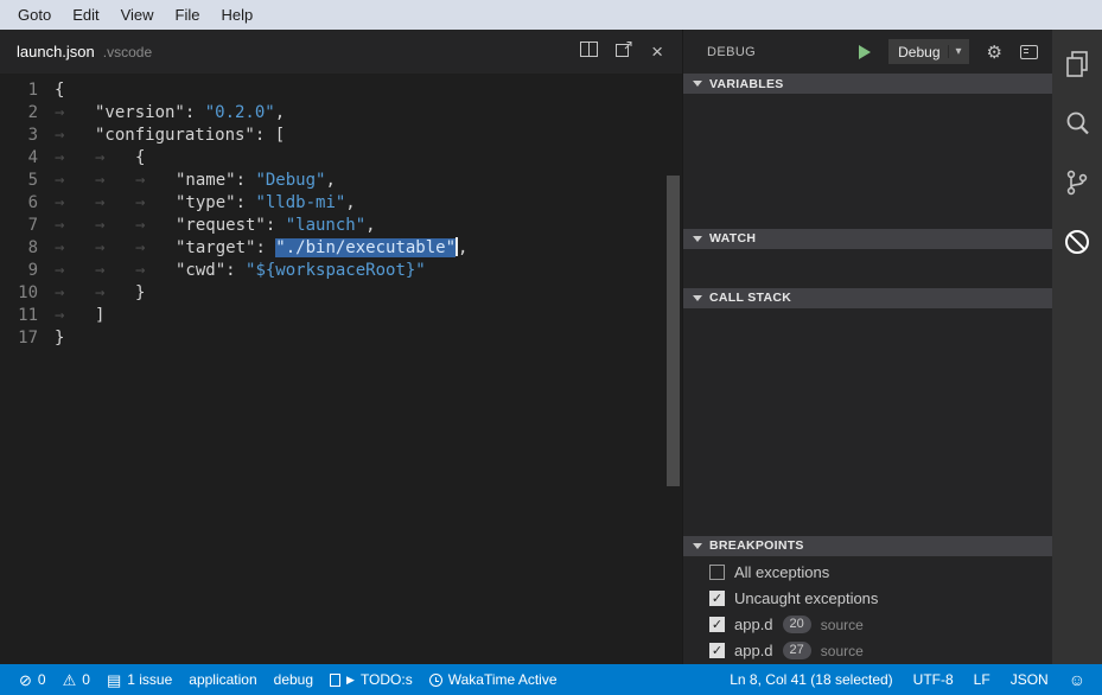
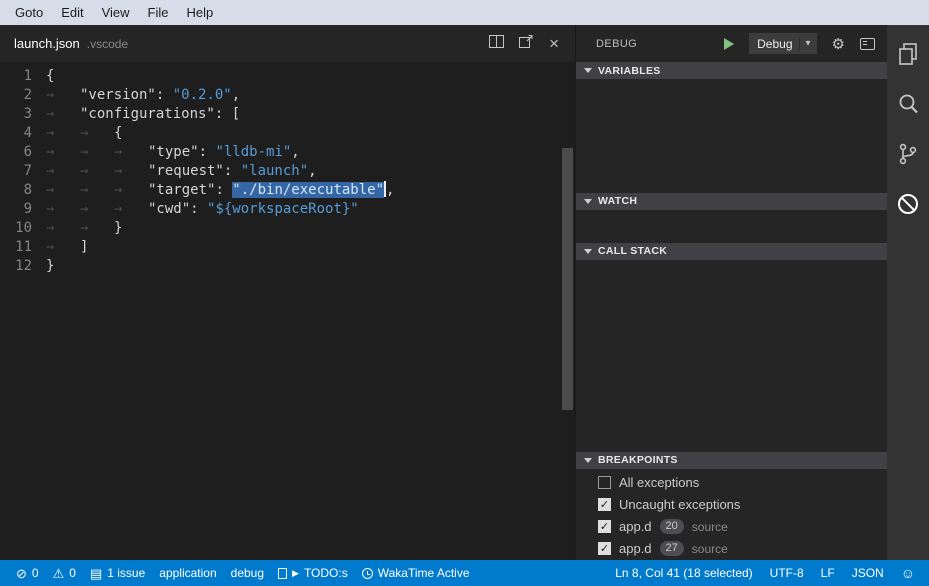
  Goto
  Edit
  View
  File
  Help
  launch.json
  .vscode
  ×
  1
  {
  2
  → "version": "0.2.0",
  3
  → "configurations": [
  4
  → → {
- 5
- → → → "name": "Debug",
  6
  → → → "type": "lldb-mi",
  7
  → → → "request": "launch",
  8
  → → → "target": "./bin/executable" ,
  9
  → → → "cwd": "${workspaceRoot}"
  10
  → → }
  11
  → ]
- 17
+ 12
  }
  DEBUG
  Debug
  ▾
  ⚙
  VARIABLES
  WATCH
  CALL STACK
  BREAKPOINTS
  All exceptions
  ✓
  Uncaught exceptions
  ✓
  app.d
  20
  source
  ✓
  app.d
  27
  source
  ⊘
  0
  ⚠
  0
  ▤
  1 issue
  application
  debug
  ▶
  TODO:s
  WakaTime Active
  Ln 8, Col 41 (18 selected)
  UTF-8
  LF
  JSON
  ☺
